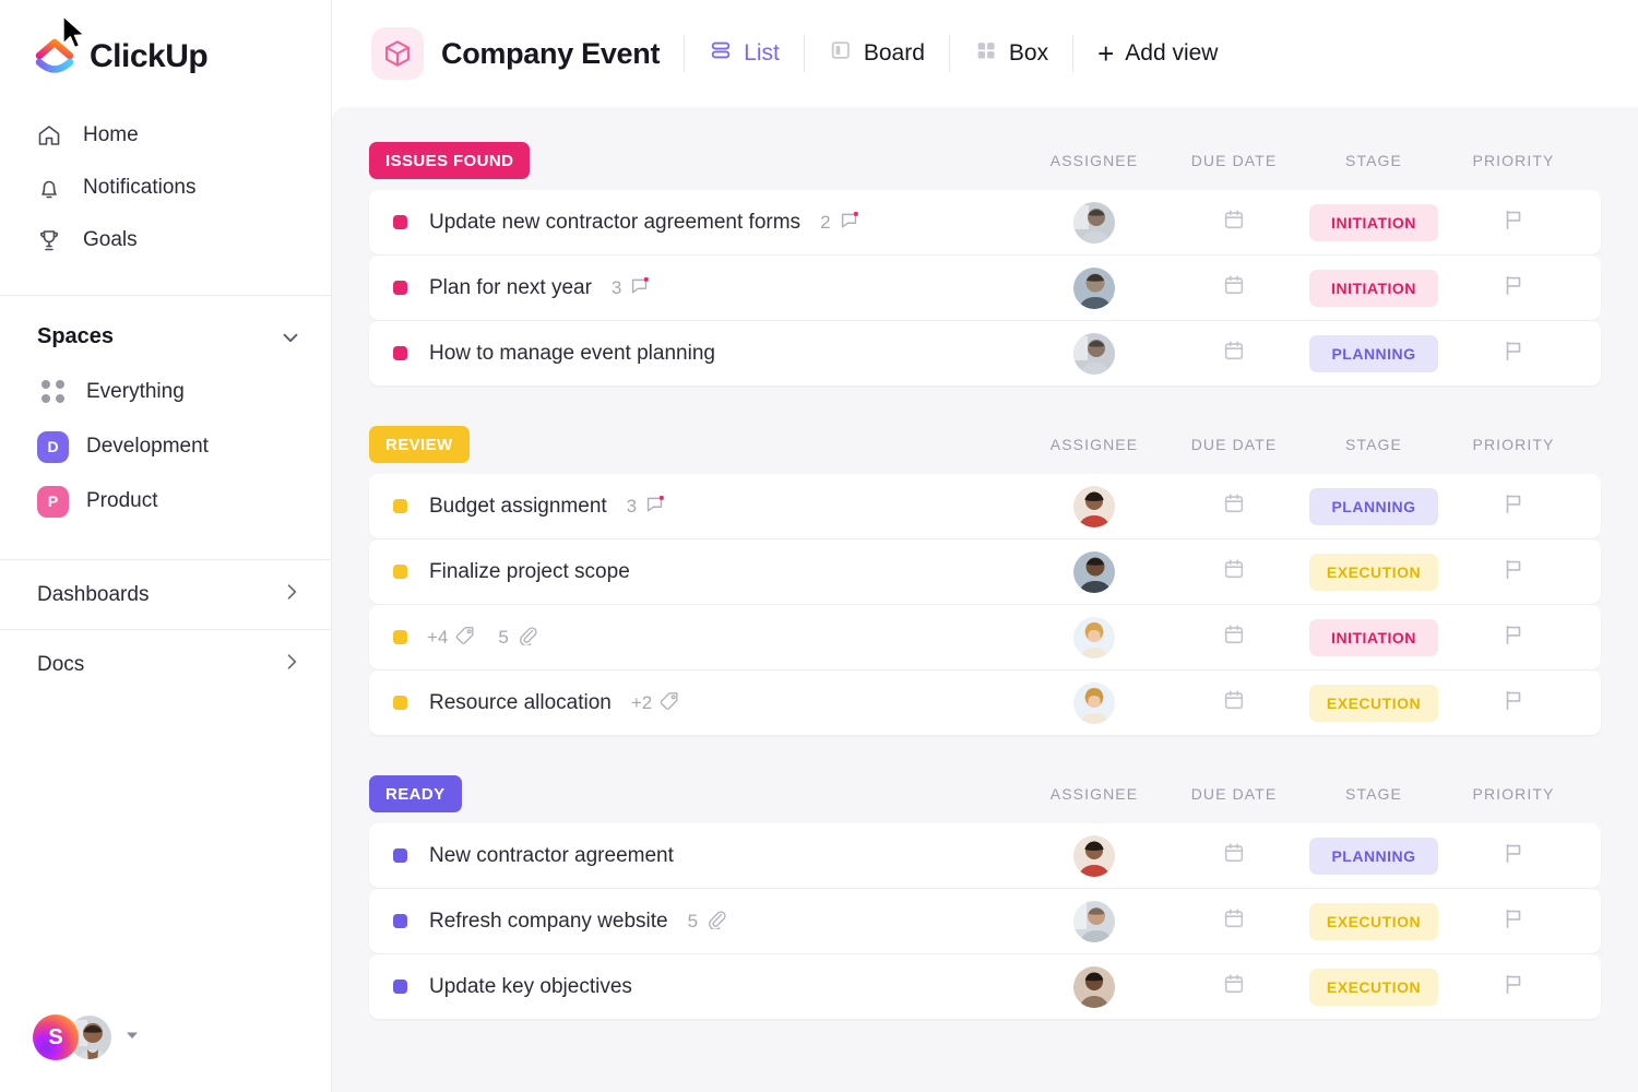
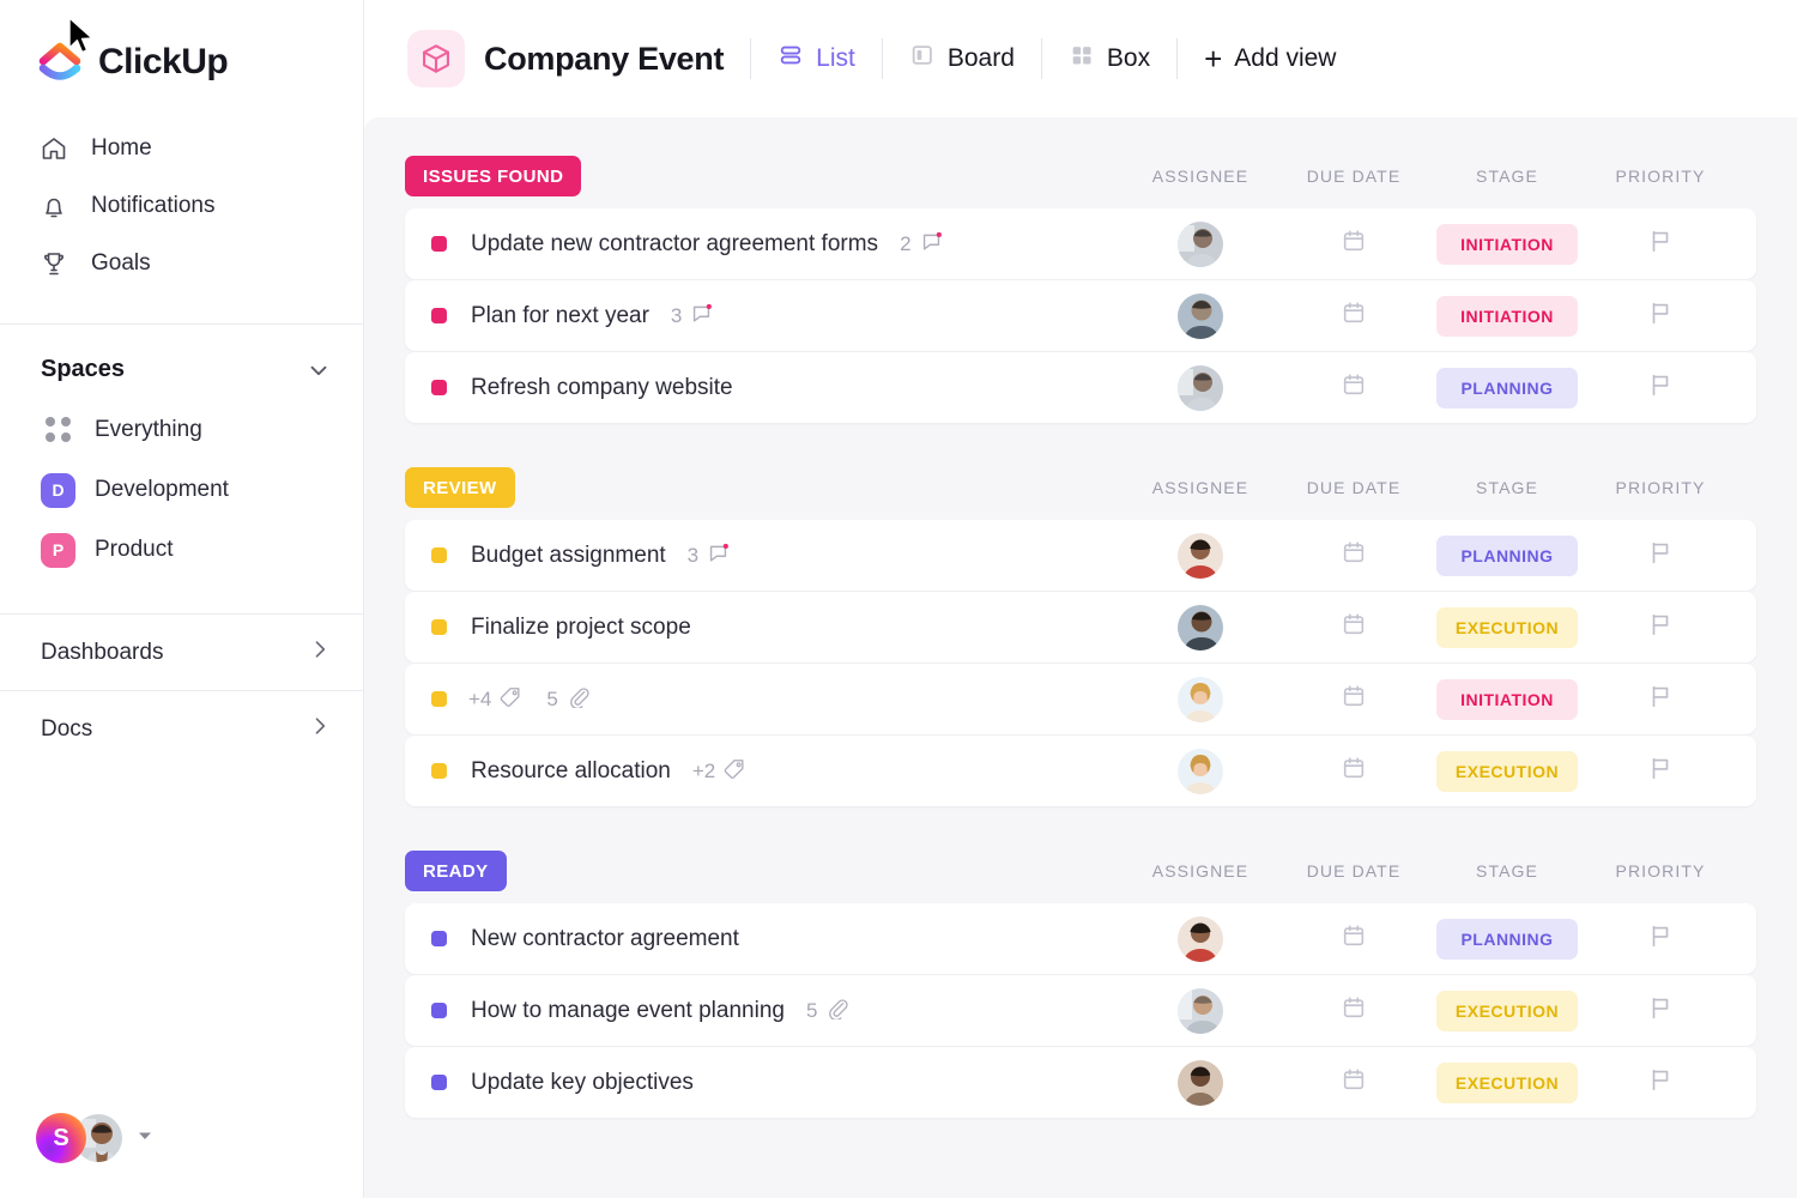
  ClickUp
  Home
  Notifications
  Goals
  Spaces
  Everything
  D
  Development
  P
  Product
  Dashboards
  Docs
  S
  Company Event
  List
  Board
  Box
  +
  Add view
  ISSUES FOUND
  ASSIGNEE
  DUE DATE
  STAGE
  PRIORITY
  Update new contractor agreement forms
  2
  INITIATION
  Plan for next year
  3
  INITIATION
- How to manage event planning
+ Refresh company website
  PLANNING
  REVIEW
  ASSIGNEE
  DUE DATE
  STAGE
  PRIORITY
  Budget assignment
  3
  PLANNING
  Finalize project scope
  EXECUTION
  +4
  5
  INITIATION
  Resource allocation
  +2
  EXECUTION
  READY
  ASSIGNEE
  DUE DATE
  STAGE
  PRIORITY
  New contractor agreement
  PLANNING
- Refresh company website
+ How to manage event planning
  5
  EXECUTION
  Update key objectives
  EXECUTION
